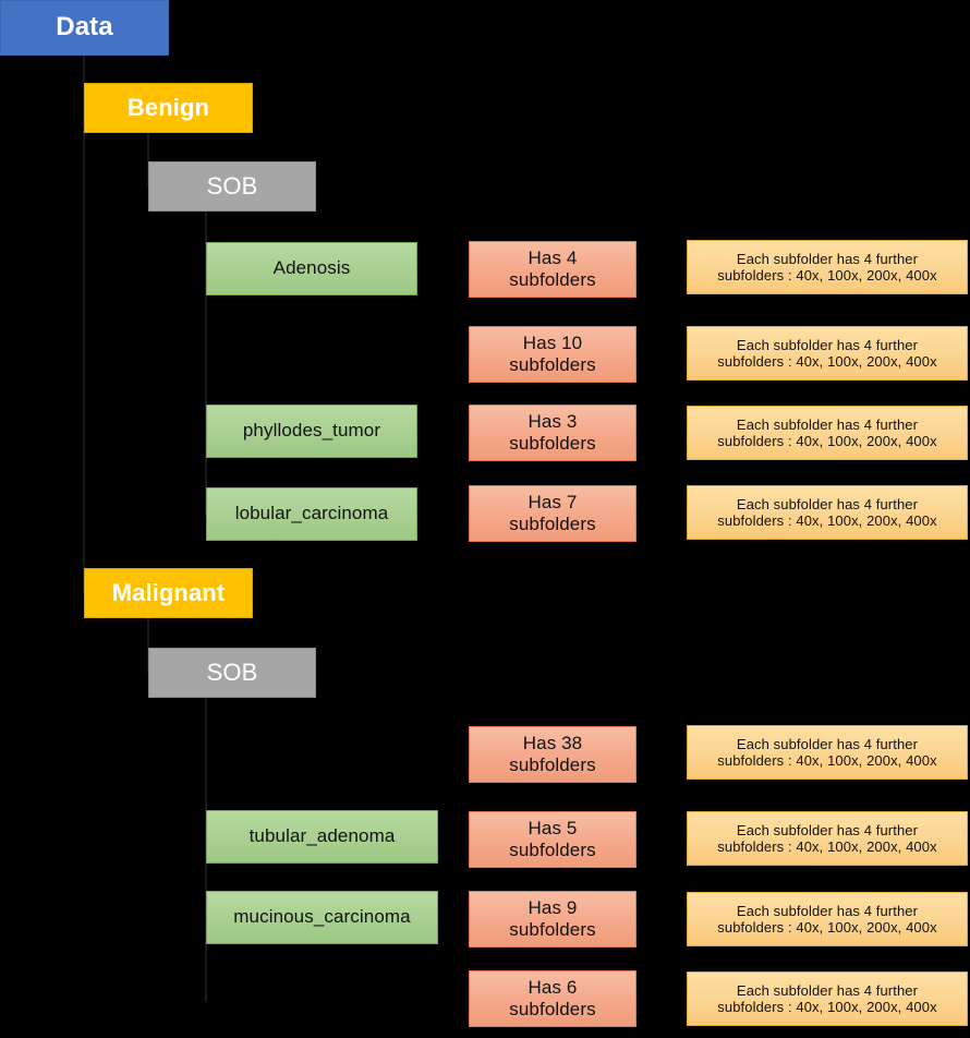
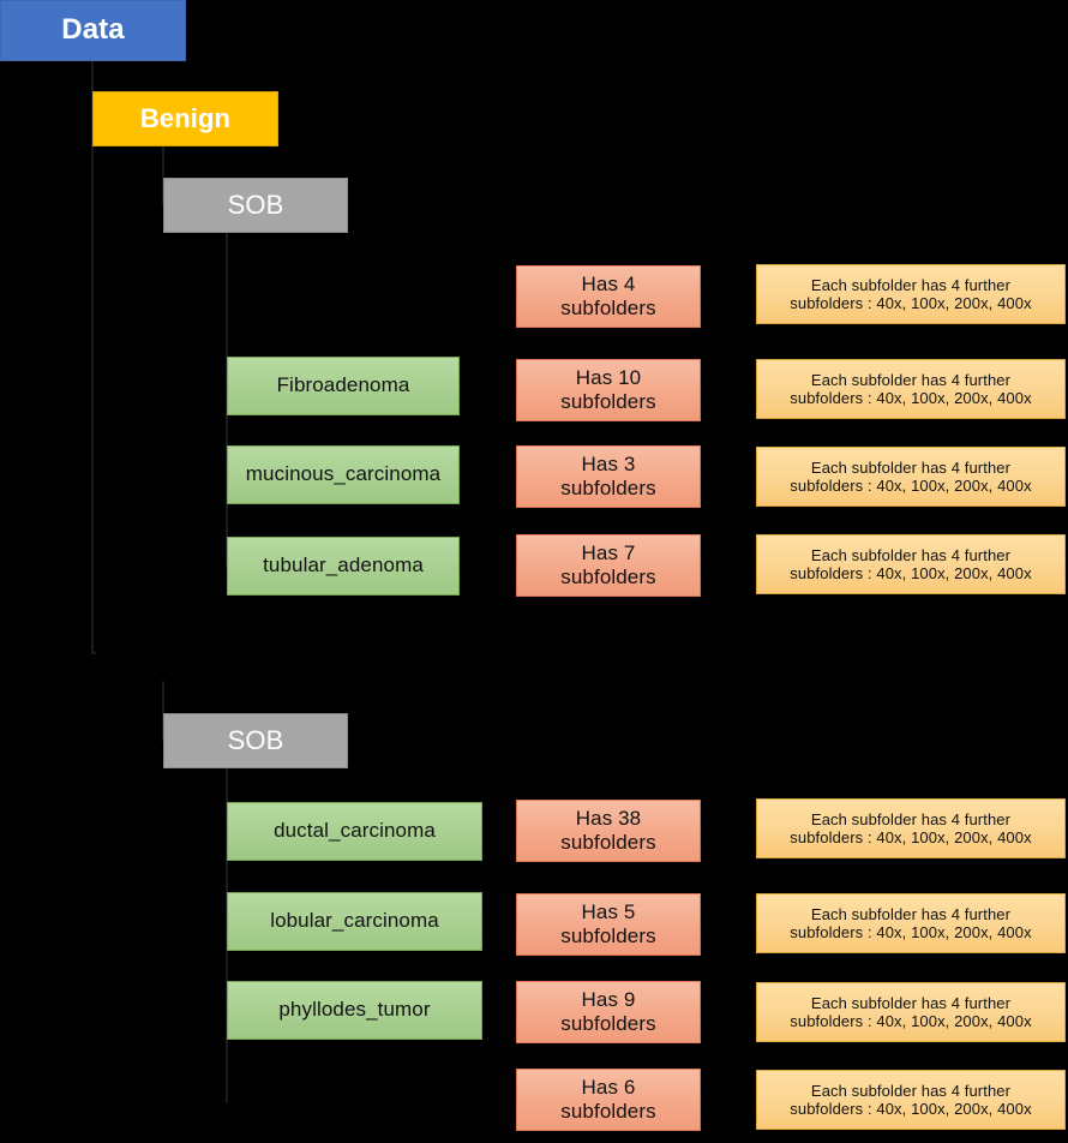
  Data
  Benign
  SOB
- Adenosis
  Has 4
  subfolders
  Each subfolder has 4 further
  subfolders : 40x, 100x, 200x, 400x
+ Fibroadenoma
  Has 10
  subfolders
  Each subfolder has 4 further
  subfolders : 40x, 100x, 200x, 400x
- phyllodes_tumor
+ mucinous_carcinoma
  Has 3
  subfolders
  Each subfolder has 4 further
  subfolders : 40x, 100x, 200x, 400x
- lobular_carcinoma
+ tubular_adenoma
  Has 7
  subfolders
  Each subfolder has 4 further
  subfolders : 40x, 100x, 200x, 400x
- Malignant
  SOB
+ ductal_carcinoma
  Has 38
  subfolders
  Each subfolder has 4 further
  subfolders : 40x, 100x, 200x, 400x
- tubular_adenoma
+ lobular_carcinoma
  Has 5
  subfolders
  Each subfolder has 4 further
  subfolders : 40x, 100x, 200x, 400x
- mucinous_carcinoma
+ phyllodes_tumor
  Has 9
  subfolders
  Each subfolder has 4 further
  subfolders : 40x, 100x, 200x, 400x
  Has 6
  subfolders
  Each subfolder has 4 further
  subfolders : 40x, 100x, 200x, 400x
